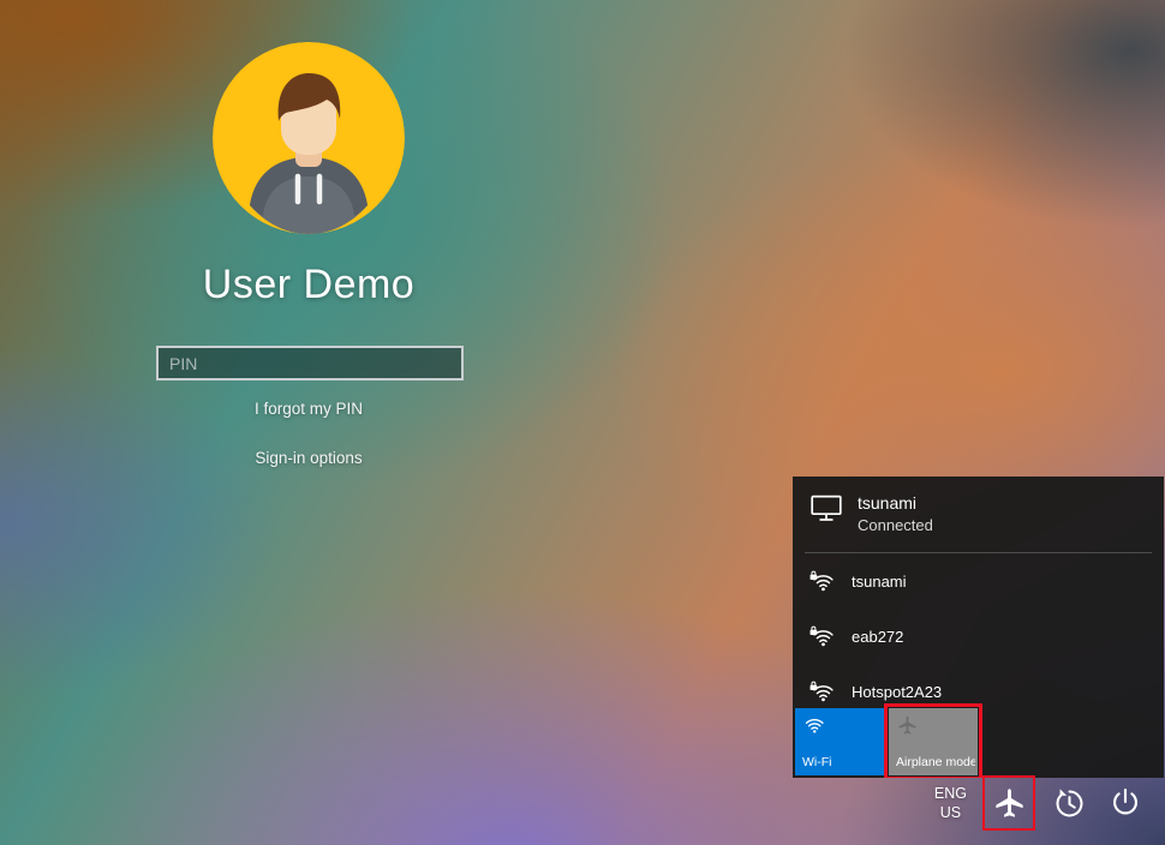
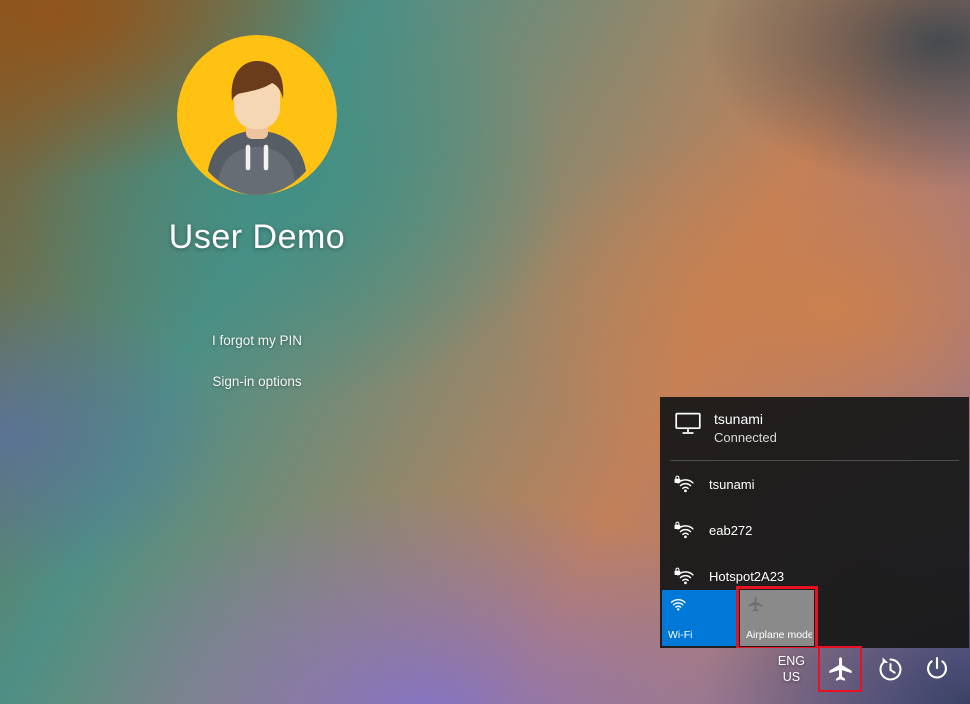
  User Demo
- PIN
  I forgot my PIN
  Sign-in options
  tsunami
  Connected
  tsunami
  eab272
  Hotspot2A23
  Wi-Fi
  Airplane mode
  ENG
  US
